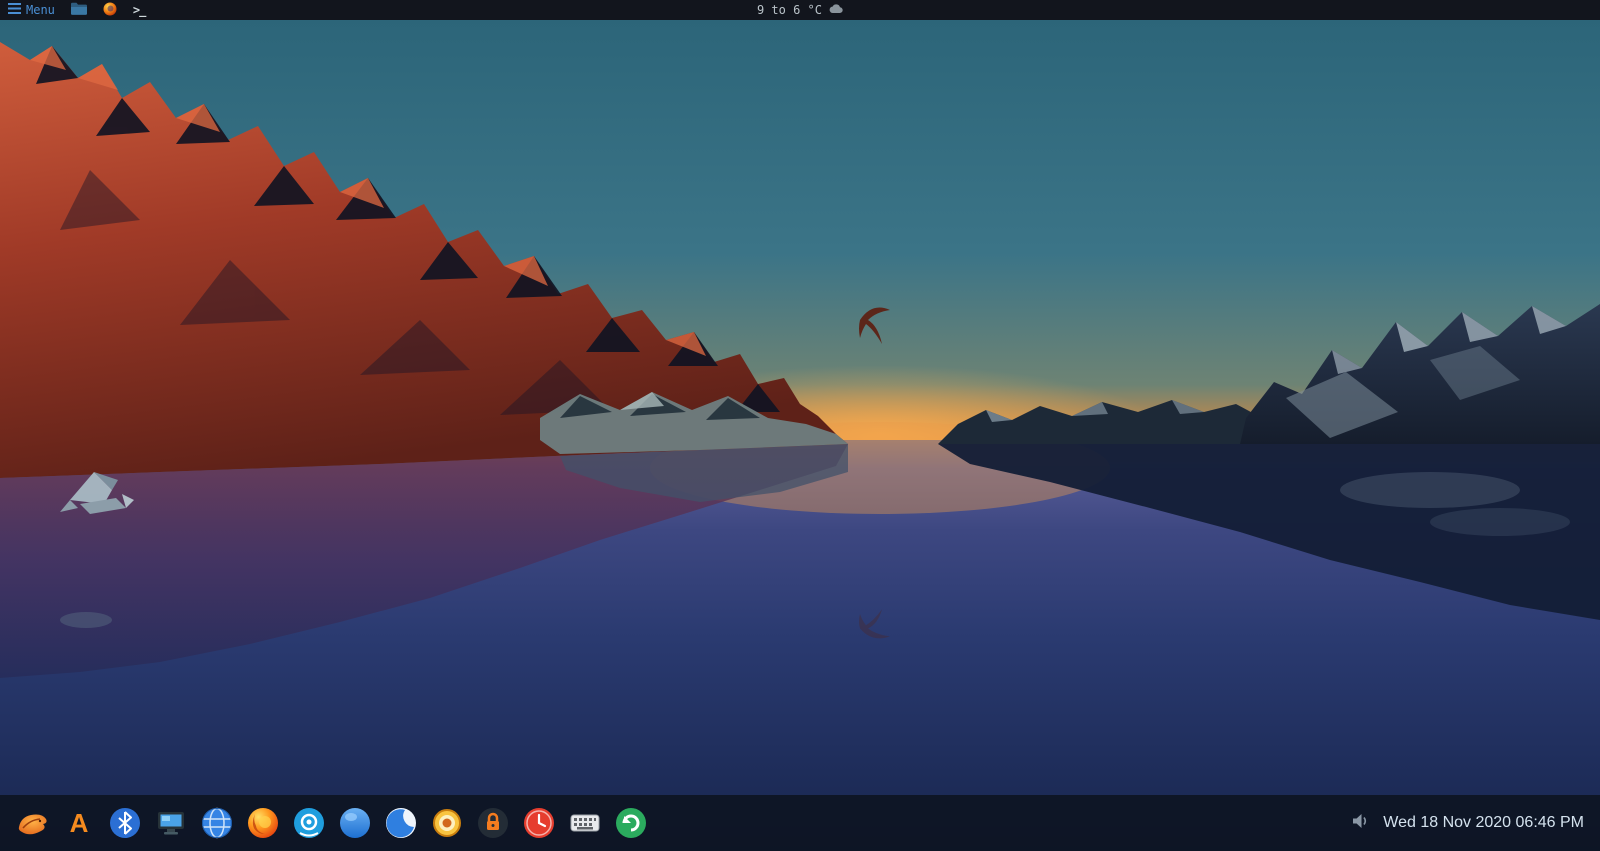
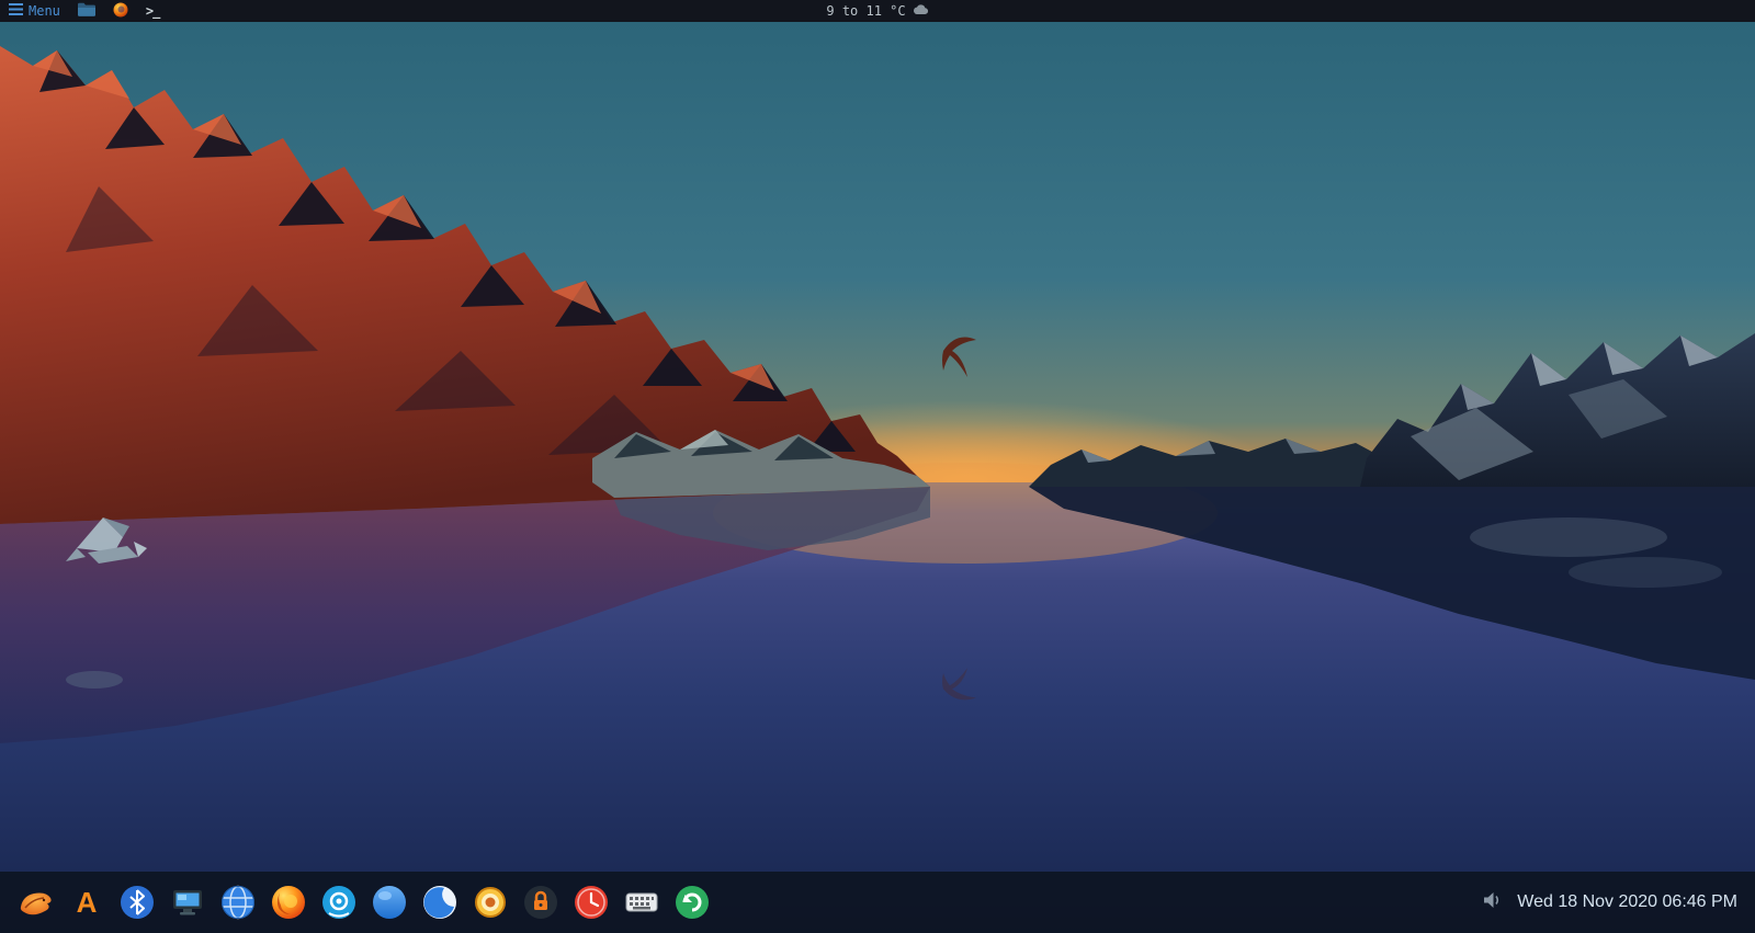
  Menu
  >_
- 9 to 6 °C
+ 9 to 11 °C
  A
  Wed 18 Nov 2020 06:46 PM
